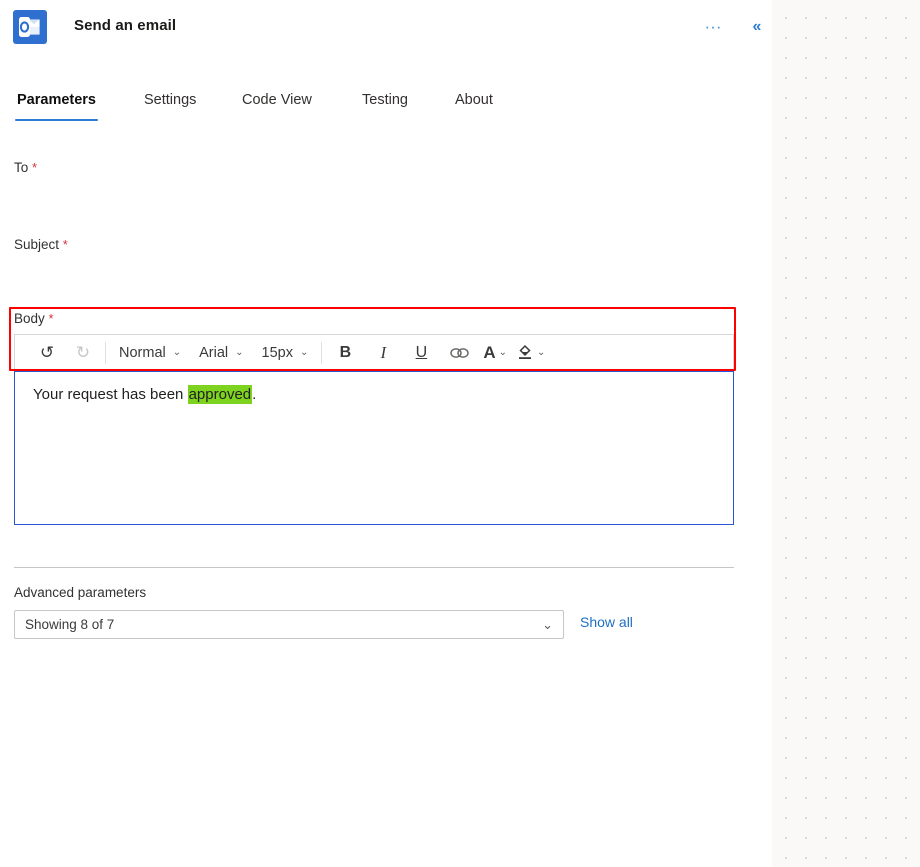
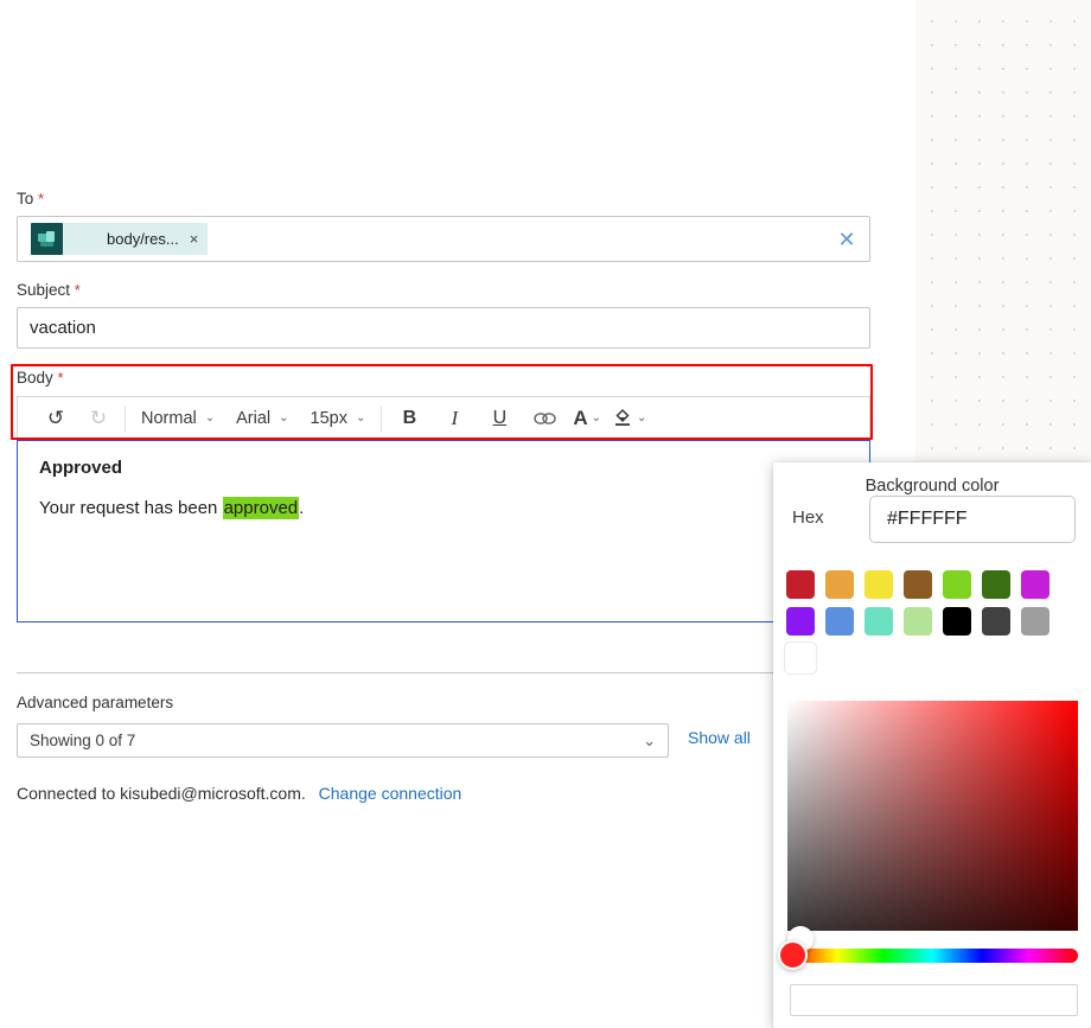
- Send an email
- ···
- «
- Parameters
- Settings
- Code View
- Testing
- About
  To *
+ body/res...
+ ×
+ ✕
  Subject *
+ vacation
  Body *
  ↺
  ↻
  Normal
  ⌄
  Arial
  ⌄
  15px
  ⌄
  B
  I
  U
  A
  ⌄
  ⌄
+ Approved
  Your request has been approved.
  Advanced parameters
- Showing 8 of 7
+ Showing 0 of 7
  ⌄
  Show all
+ Connected to kisubedi@microsoft.com. Change connection
+ Background color
+ Hex
+ #FFFFFF
